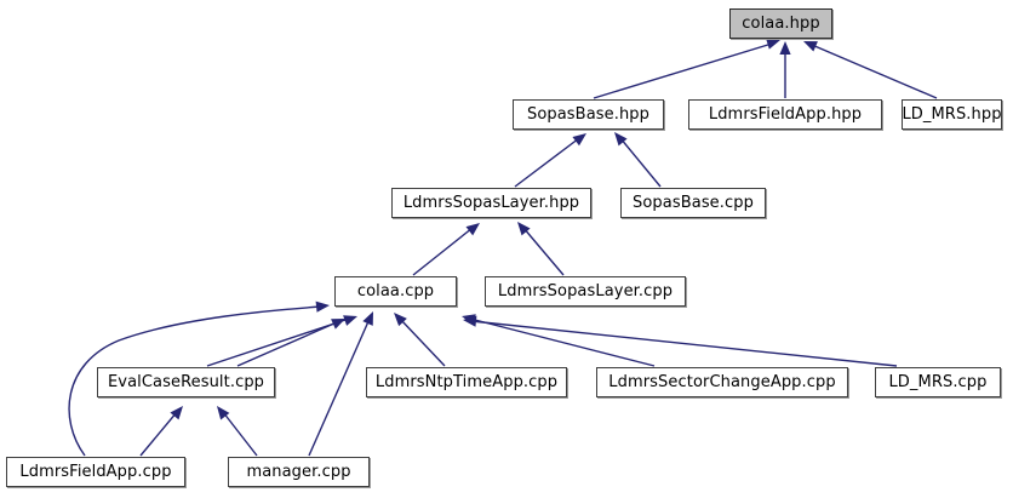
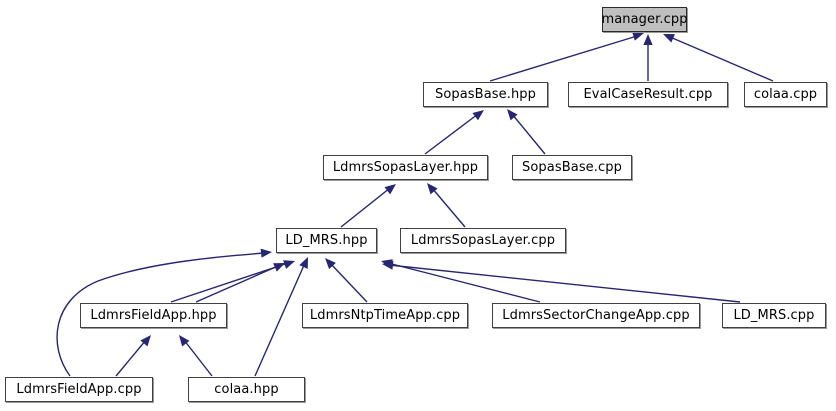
- colaa.hpp
+ manager.cpp
  SopasBase.hpp
- LdmrsFieldApp.hpp
+ EvalCaseResult.cpp
- LD_MRS.hpp
+ colaa.cpp
  LdmrsSopasLayer.hpp
  SopasBase.cpp
- colaa.cpp
+ LD_MRS.hpp
  LdmrsSopasLayer.cpp
- EvalCaseResult.cpp
+ LdmrsFieldApp.hpp
  LdmrsNtpTimeApp.cpp
  LdmrsSectorChangeApp.cpp
  LD_MRS.cpp
  LdmrsFieldApp.cpp
- manager.cpp
+ colaa.hpp
